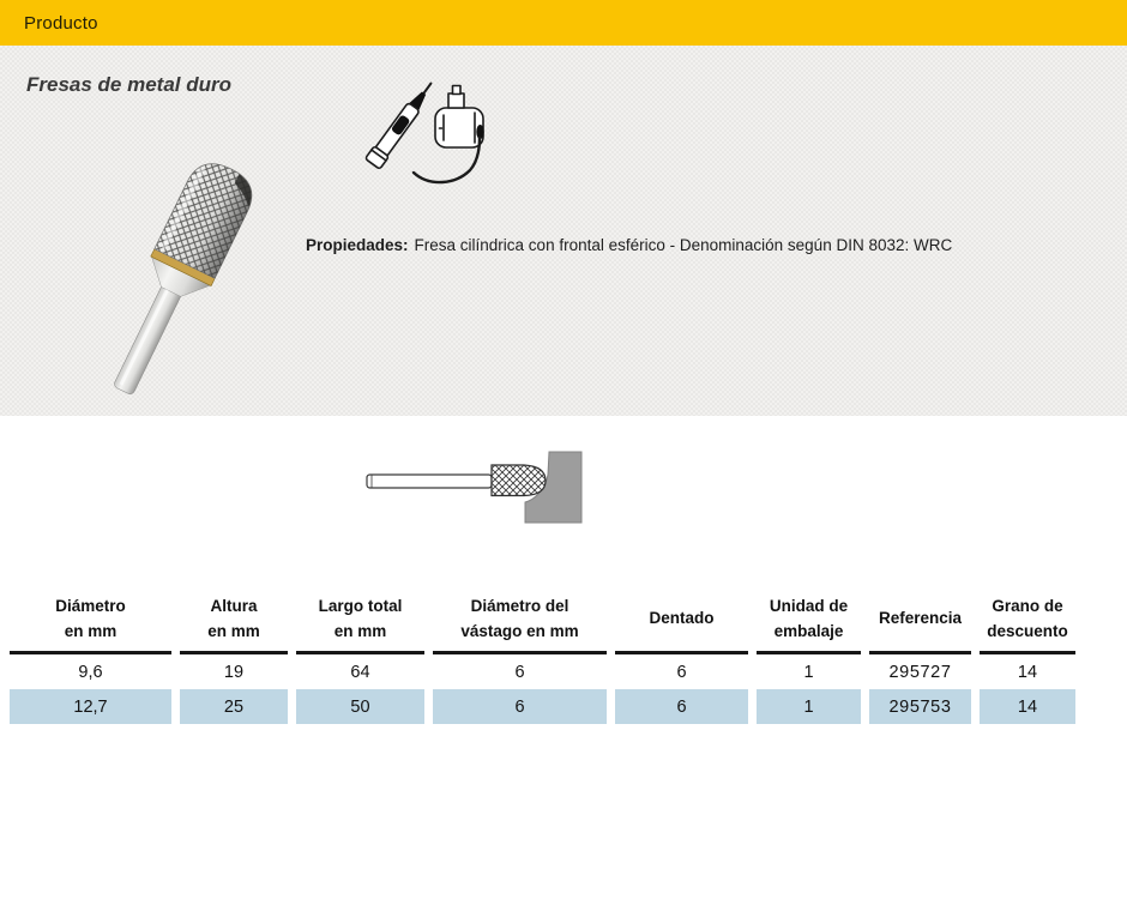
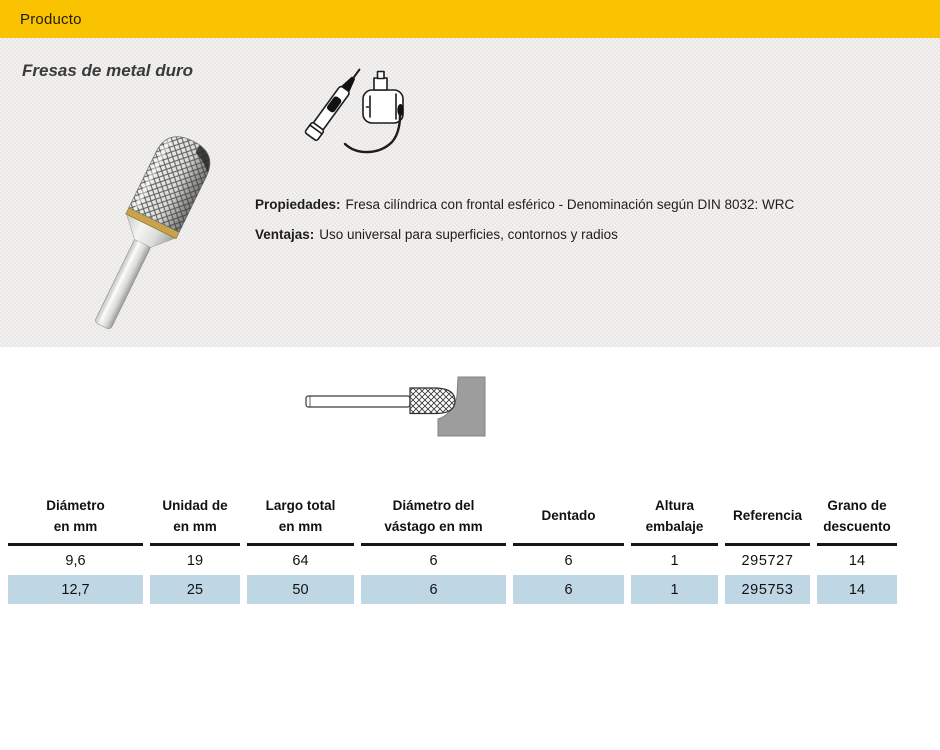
  Producto
  Fresas de metal duro
  Propiedades: Fresa cilíndrica con frontal esférico - Denominación según DIN 8032: WRC
+ Ventajas: Uso universal para superficies, contornos y radios
  Diámetro
  en mm
- Altura
+ Unidad de
  en mm
  Largo total
  en mm
  Diámetro del
  vástago en mm
  Dentado
- Unidad de
+ Altura
  embalaje
  Referencia
  Grano de
  descuento
  9,6
  19
  64
  6
  6
  1
  295727
  14
  12,7
  25
  50
  6
  6
  1
  295753
  14
